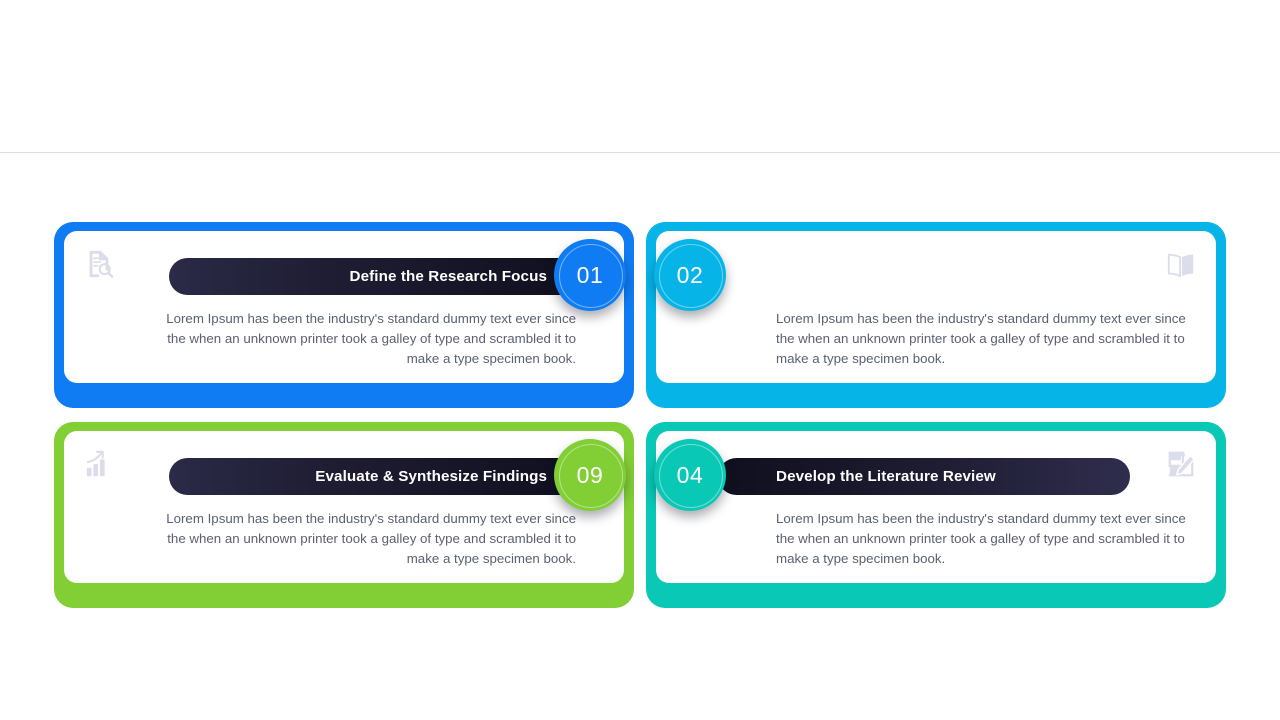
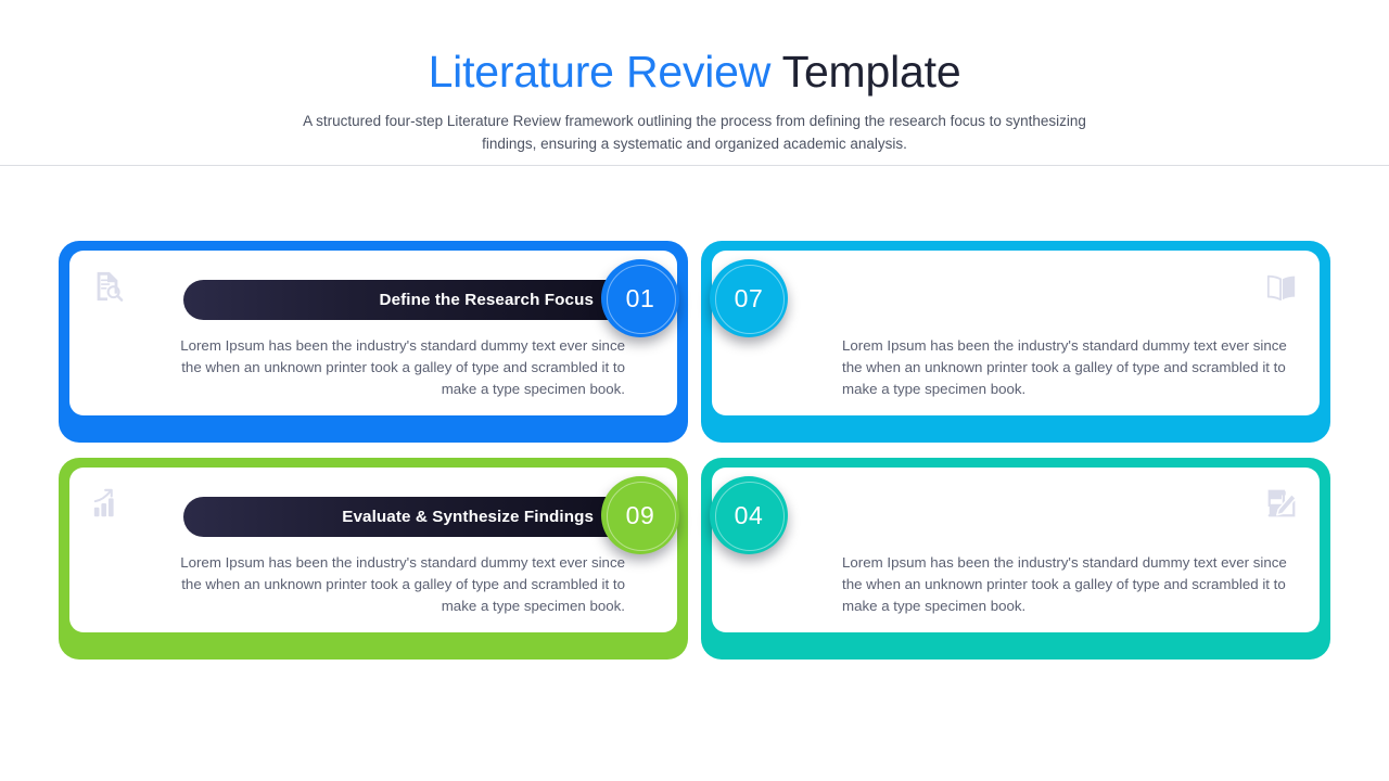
+ Literature Review Template
+ A structured four-step Literature Review framework outlining the process from defining the research focus to synthesizing findings, ensuring a systematic and organized academic analysis.
  Define the Research Focus
  Lorem Ipsum has been the industry's standard dummy text ever since the when an unknown printer took a galley of type and scrambled it to make a type specimen book.
  01
  Lorem Ipsum has been the industry's standard dummy text ever since the when an unknown printer took a galley of type and scrambled it to make a type specimen book.
- 02
+ 07
  Evaluate & Synthesize Findings
  Lorem Ipsum has been the industry's standard dummy text ever since the when an unknown printer took a galley of type and scrambled it to make a type specimen book.
  09
- Develop the Literature Review
  Lorem Ipsum has been the industry's standard dummy text ever since the when an unknown printer took a galley of type and scrambled it to make a type specimen book.
  04
